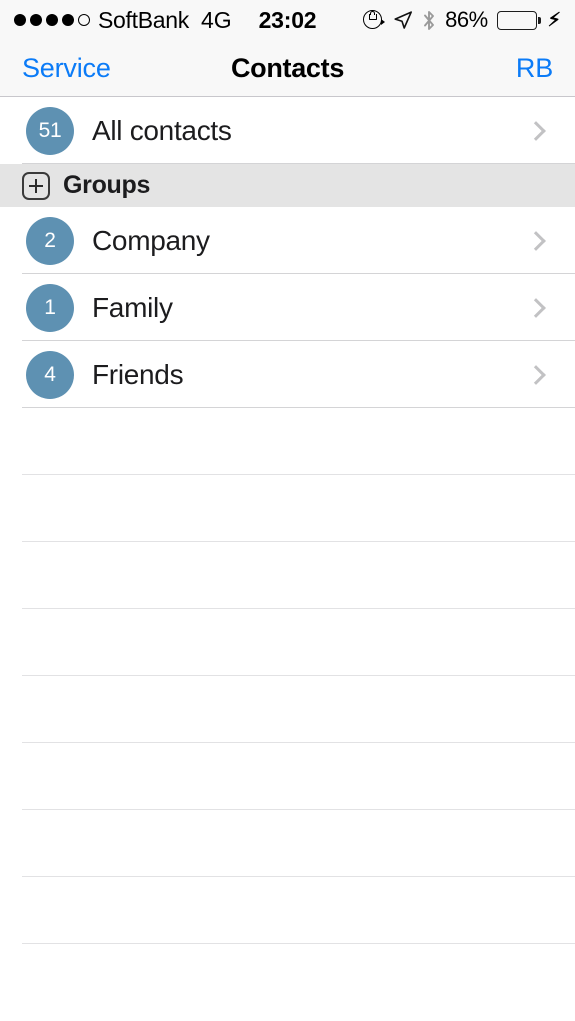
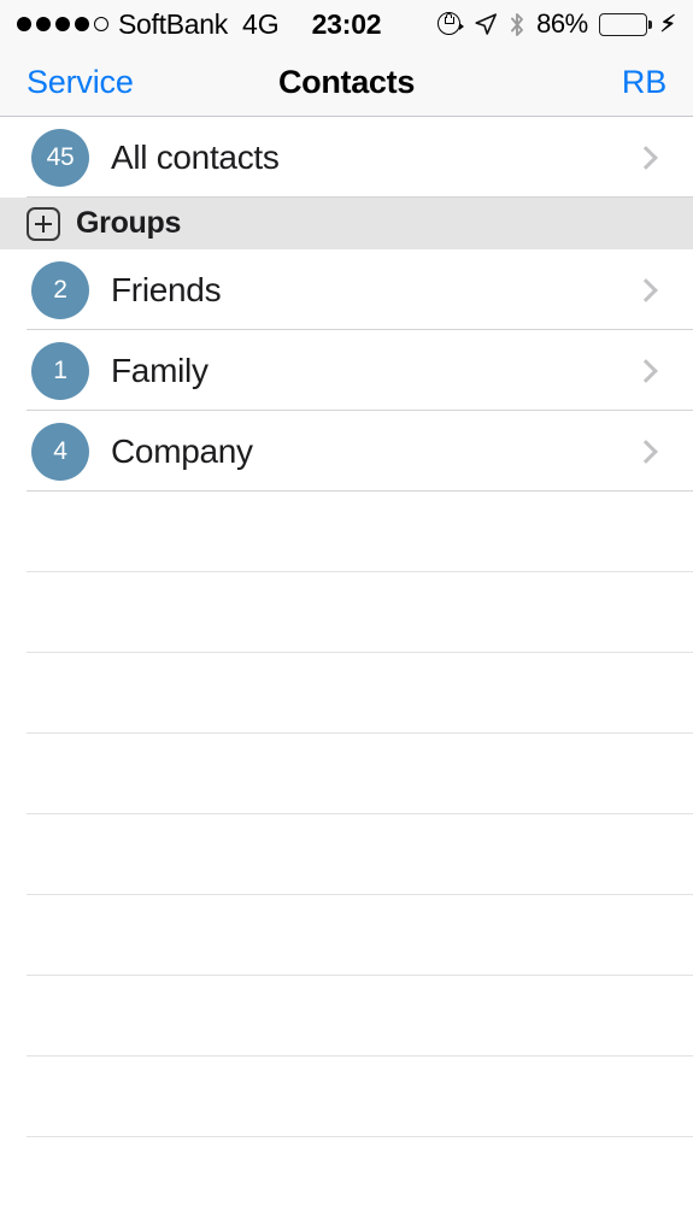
  SoftBank
  4G
  23:02
  86%
  ⚡︎
  Service
  Contacts
  RB
- 51
+ 45
  All contacts
  Groups
  2
- Company
+ Friends
  1
  Family
  4
- Friends
+ Company
